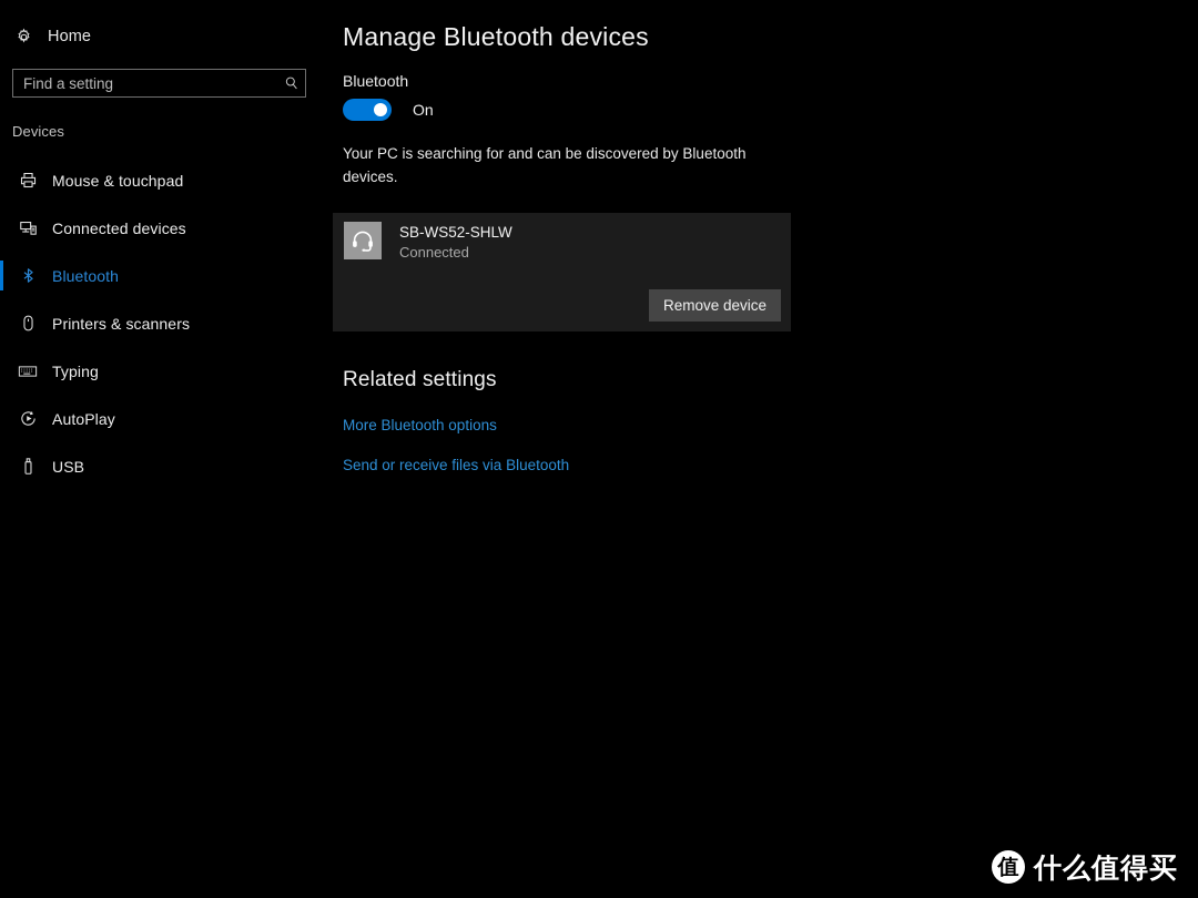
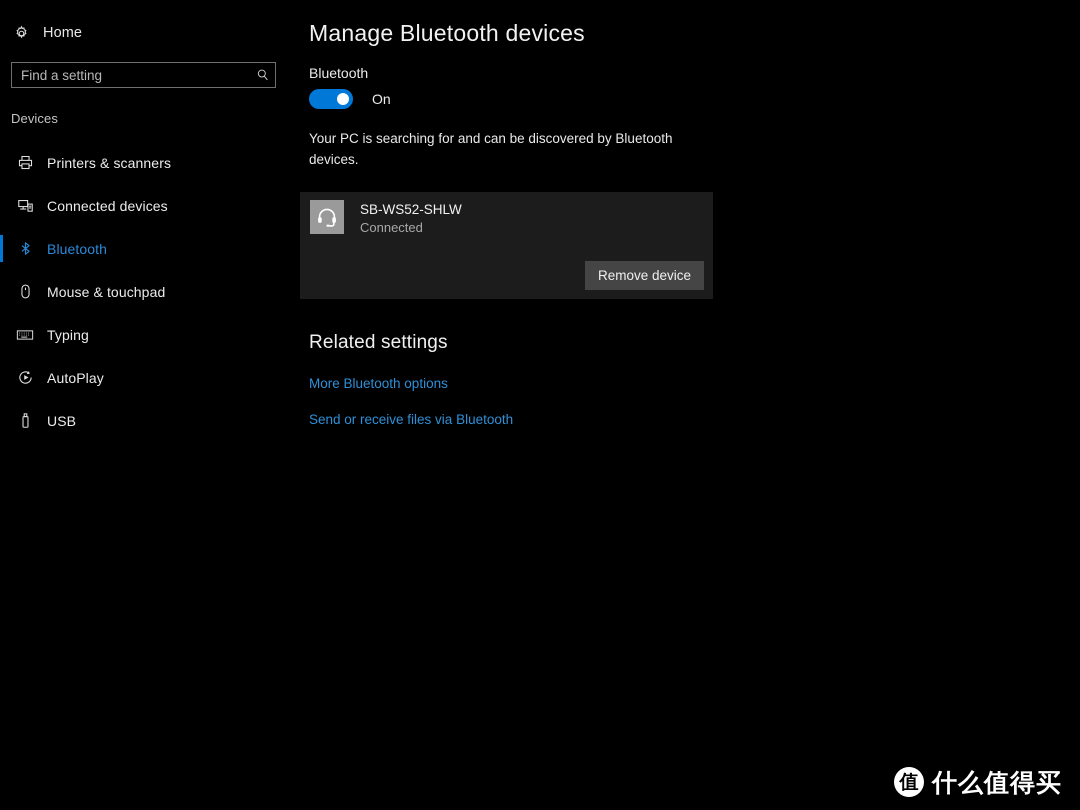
  Home
  Find a setting
  Devices
- Mouse & touchpad
+ Printers & scanners
  Connected devices
  Bluetooth
- Printers & scanners
+ Mouse & touchpad
  Typing
  AutoPlay
  USB
  Manage Bluetooth devices
  Bluetooth
  On
  Your PC is searching for and can be discovered by Bluetooth devices.
  SB-WS52-SHLW
  Connected
  Remove device
  Related settings
  More Bluetooth options
  Send or receive files via Bluetooth
  值
  什么值得买
